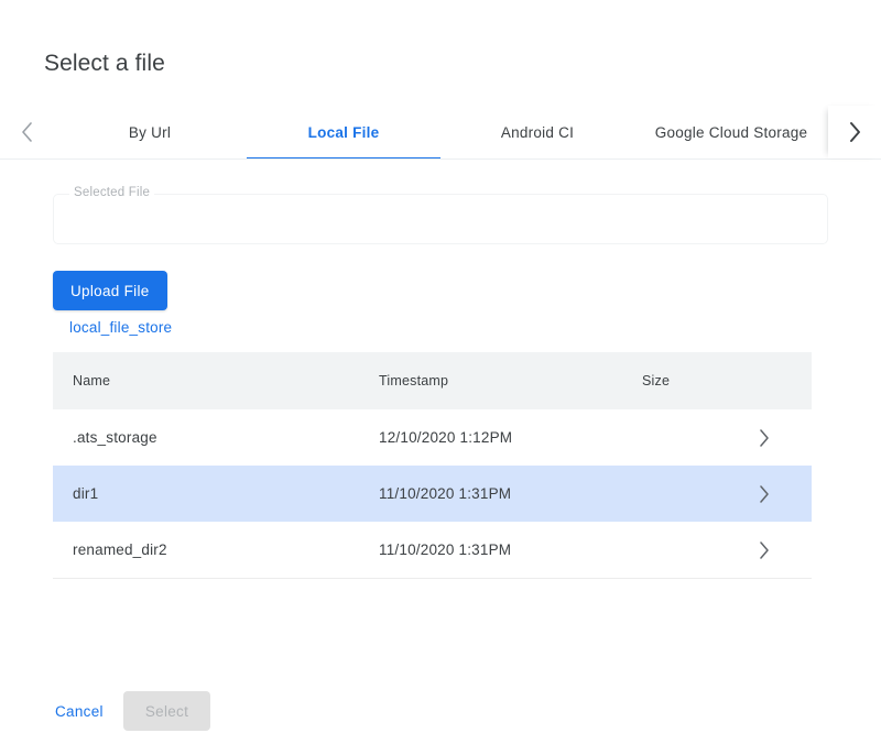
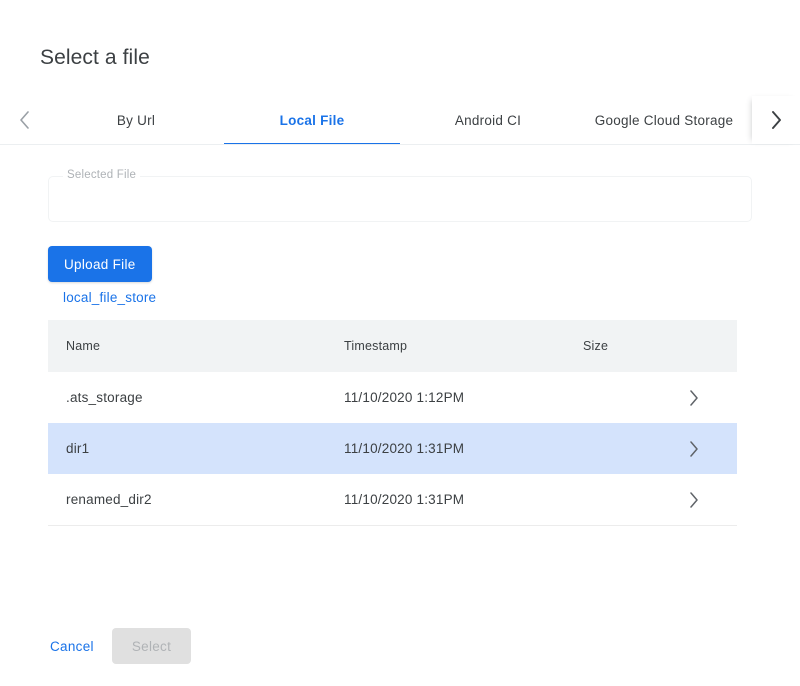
  Select a file
  By Url
  Local File
  Android CI
  Google Cloud Storage
  Selected File
  Upload File
  local_file_store
  Name
  Timestamp
  Size
  .ats_storage
- 12/10/2020 1:12PM
+ 11/10/2020 1:12PM
  dir1
  11/10/2020 1:31PM
  renamed_dir2
  11/10/2020 1:31PM
  Cancel
  Select
